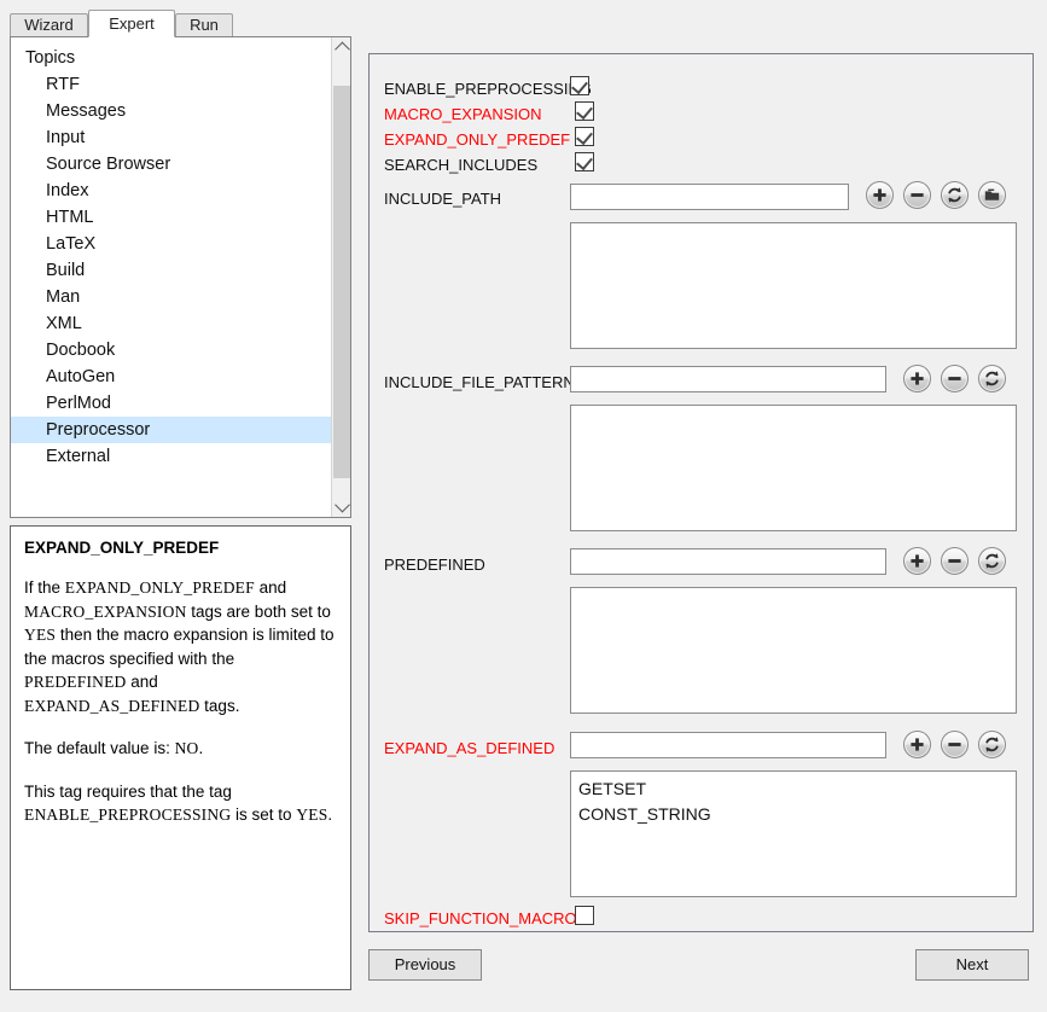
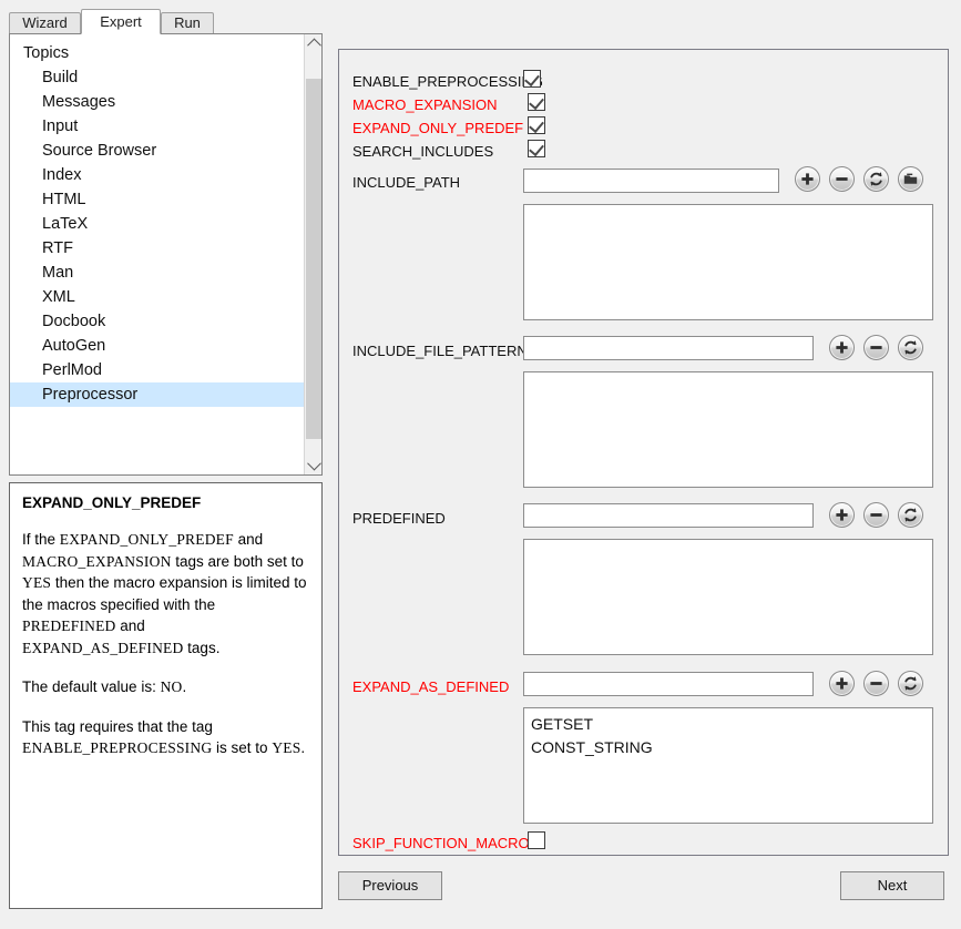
  Wizard
  Expert
  Run
  Topics
- RTF
+ Build
  Messages
  Input
  Source Browser
  Index
  HTML
  LaTeX
- Build
+ RTF
  Man
  XML
  Docbook
  AutoGen
  PerlMod
  Preprocessor
- External
  EXPAND_ONLY_PREDEF
  If the EXPAND_ONLY_PREDEF and MACRO_EXPANSION tags are both set to YES then the macro expansion is limited to the macros specified with the PREDEFINED and EXPAND_AS_DEFINED tags.
  The default value is: NO.
  This tag requires that the tag ENABLE_PREPROCESSING is set to YES.
  ENABLE_PREPROCESSI
  MACRO_EXPANSION
  EXPAND_ONLY_PREDEF
  SEARCH_INCLUDES
  INCLUDE_PATH
  INCLUDE_FILE_PATTER
  PREDEFINED
  EXPAND_AS_DEFINED
  GETSET
  CONST_STRING
  SKIP_FUNCTION_MACRO
  Previous
  Next
